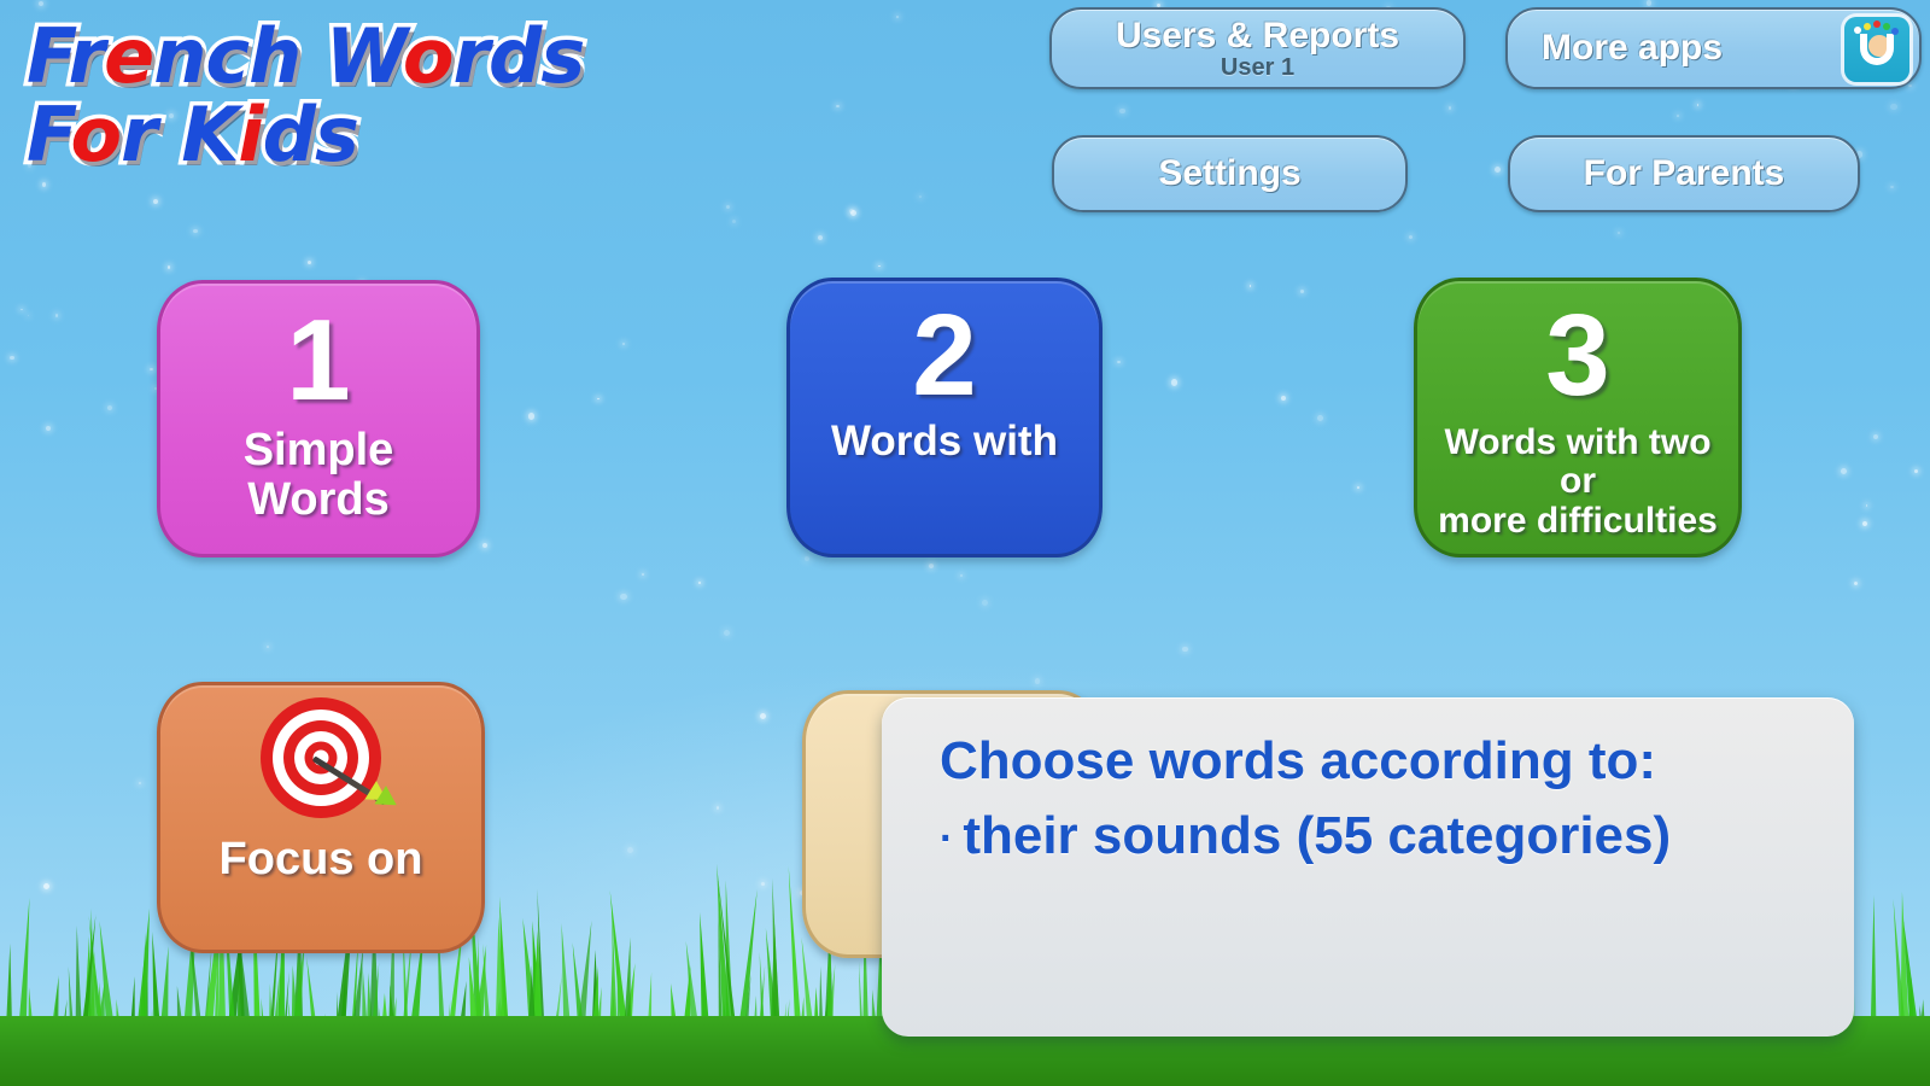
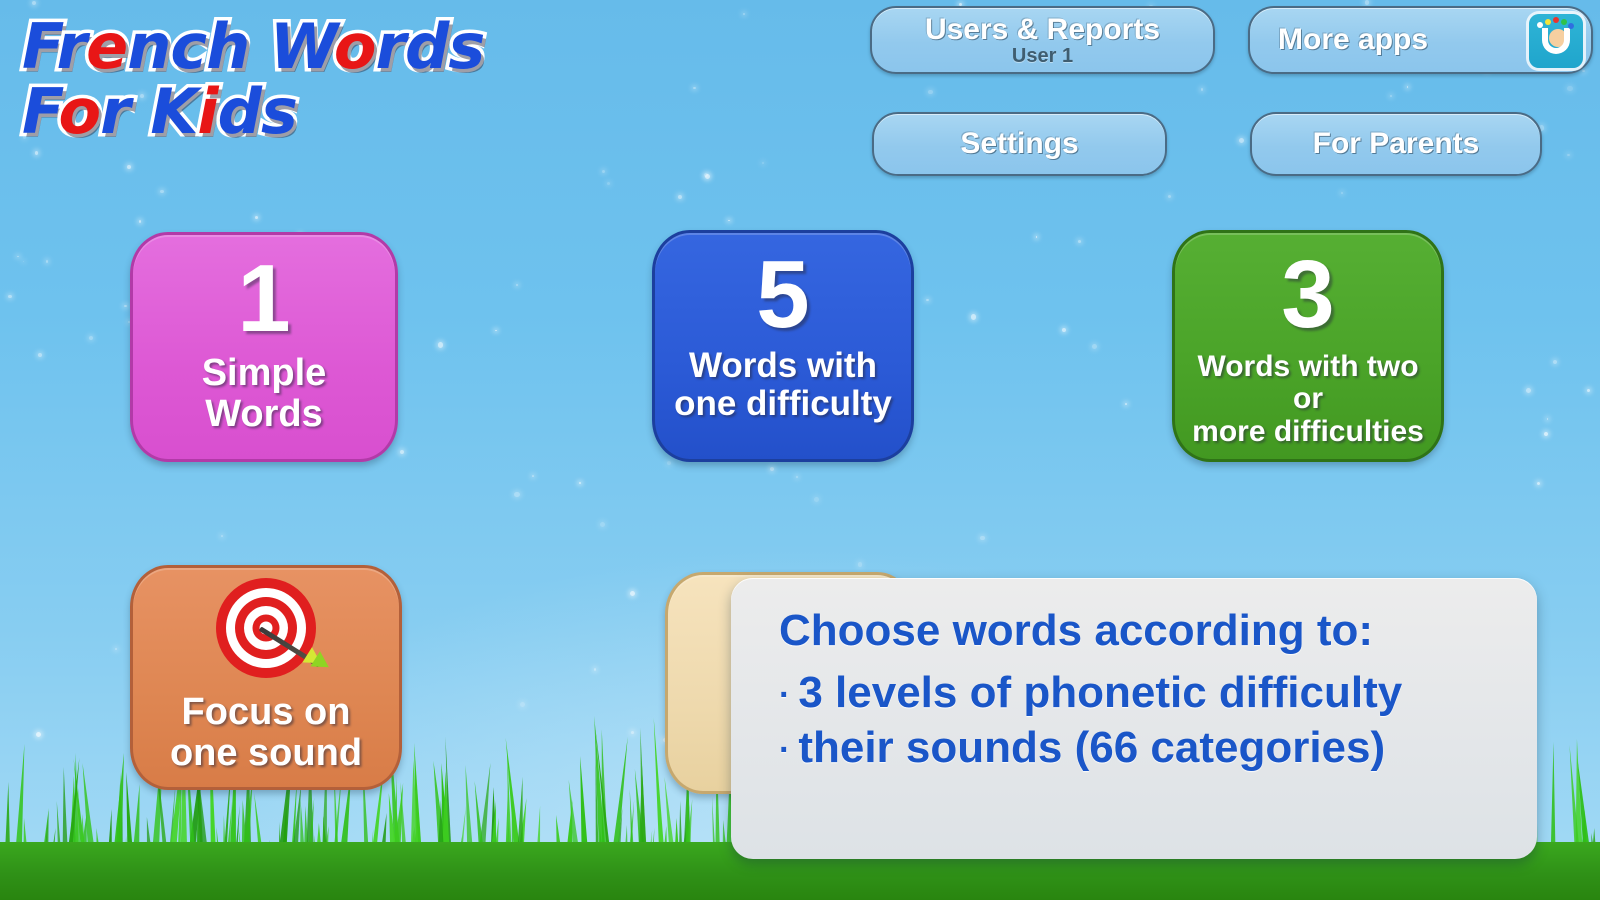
  French Words
  For Kids
  Users & Reports
  User 1
  More apps
  Settings
  For Parents
  1
  Simple
  Words
- 2
+ 5
  Words with
+ one difficulty
  3
  Words with two or
  more difficulties
  Focus on
+ one sound
  Choose words according to:
+ · 3 levels of phonetic difficulty
- · their sounds (55 categories)
+ · their sounds (66 categories)
